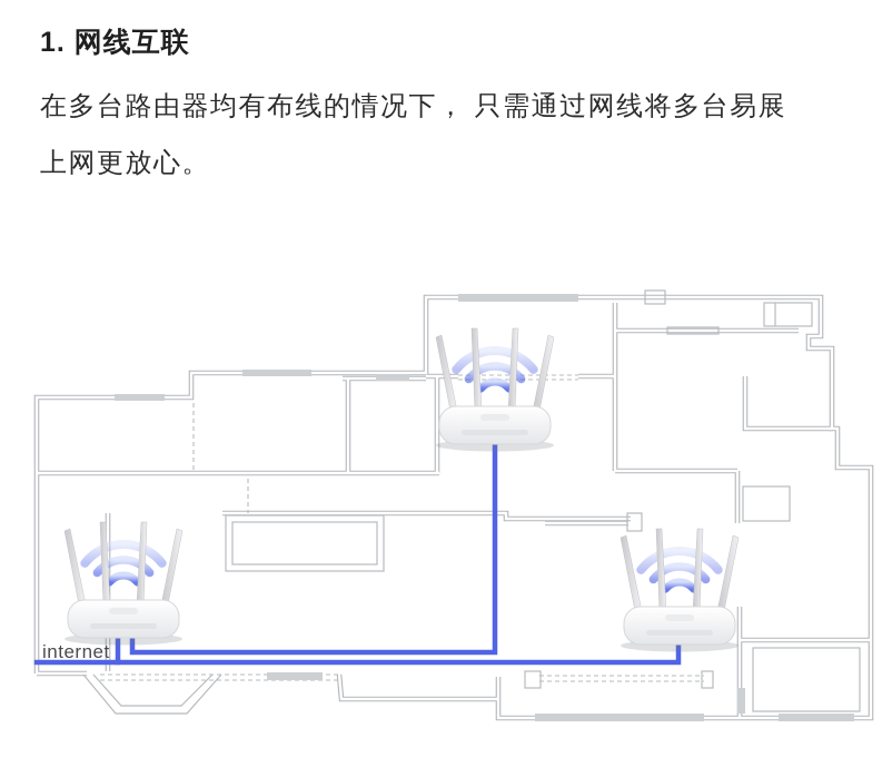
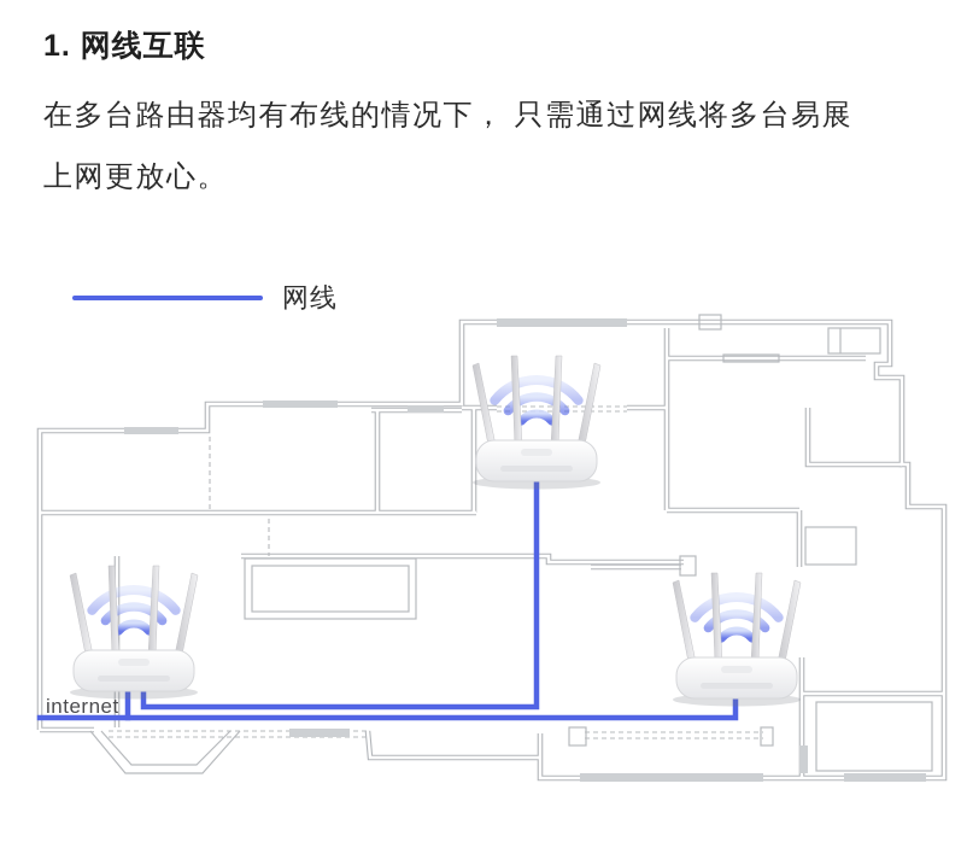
  1. 网线互联
  在多台路由器均有布线的情况下， 只需通过网线将多台易展
  上网更放心。
+ 网线
  internet
